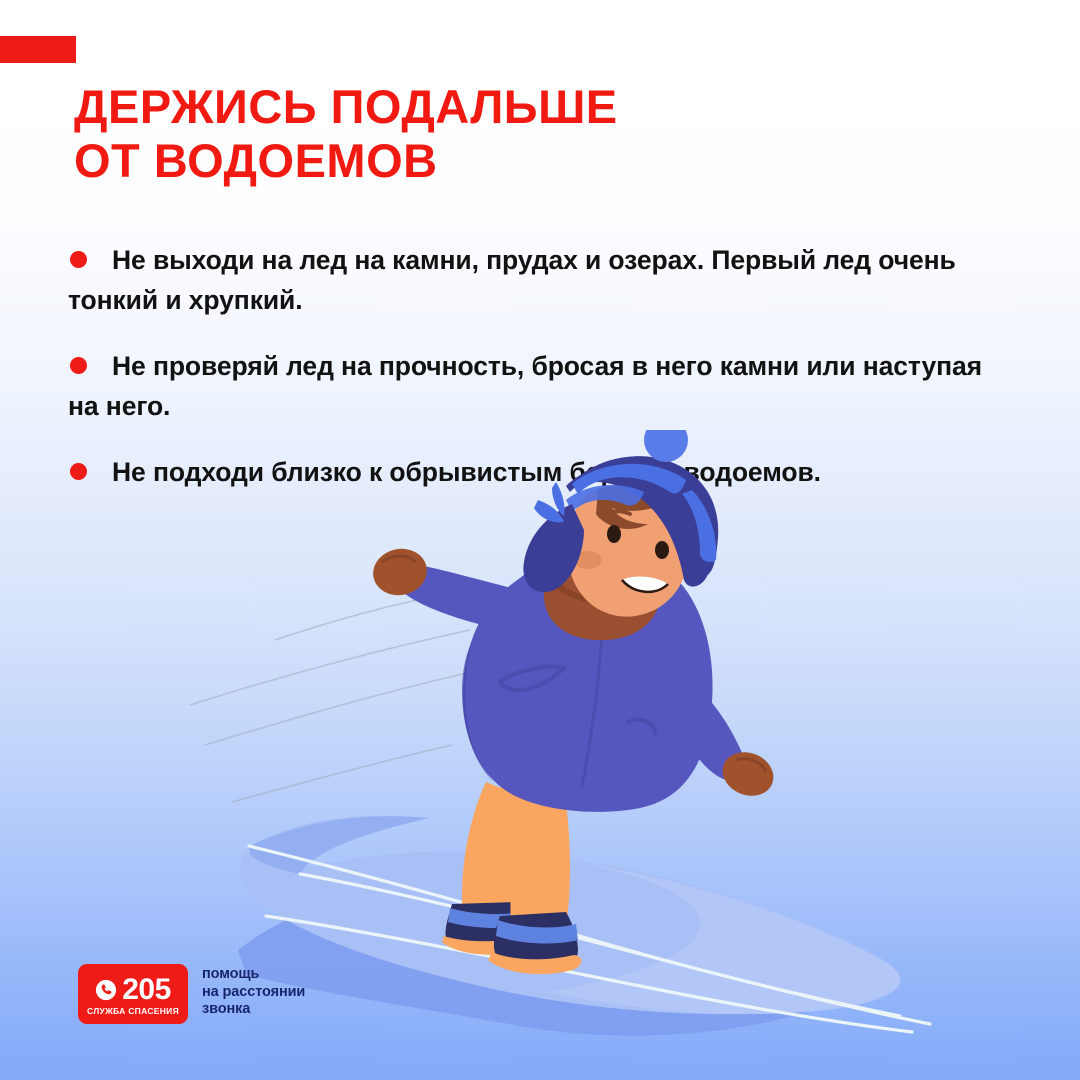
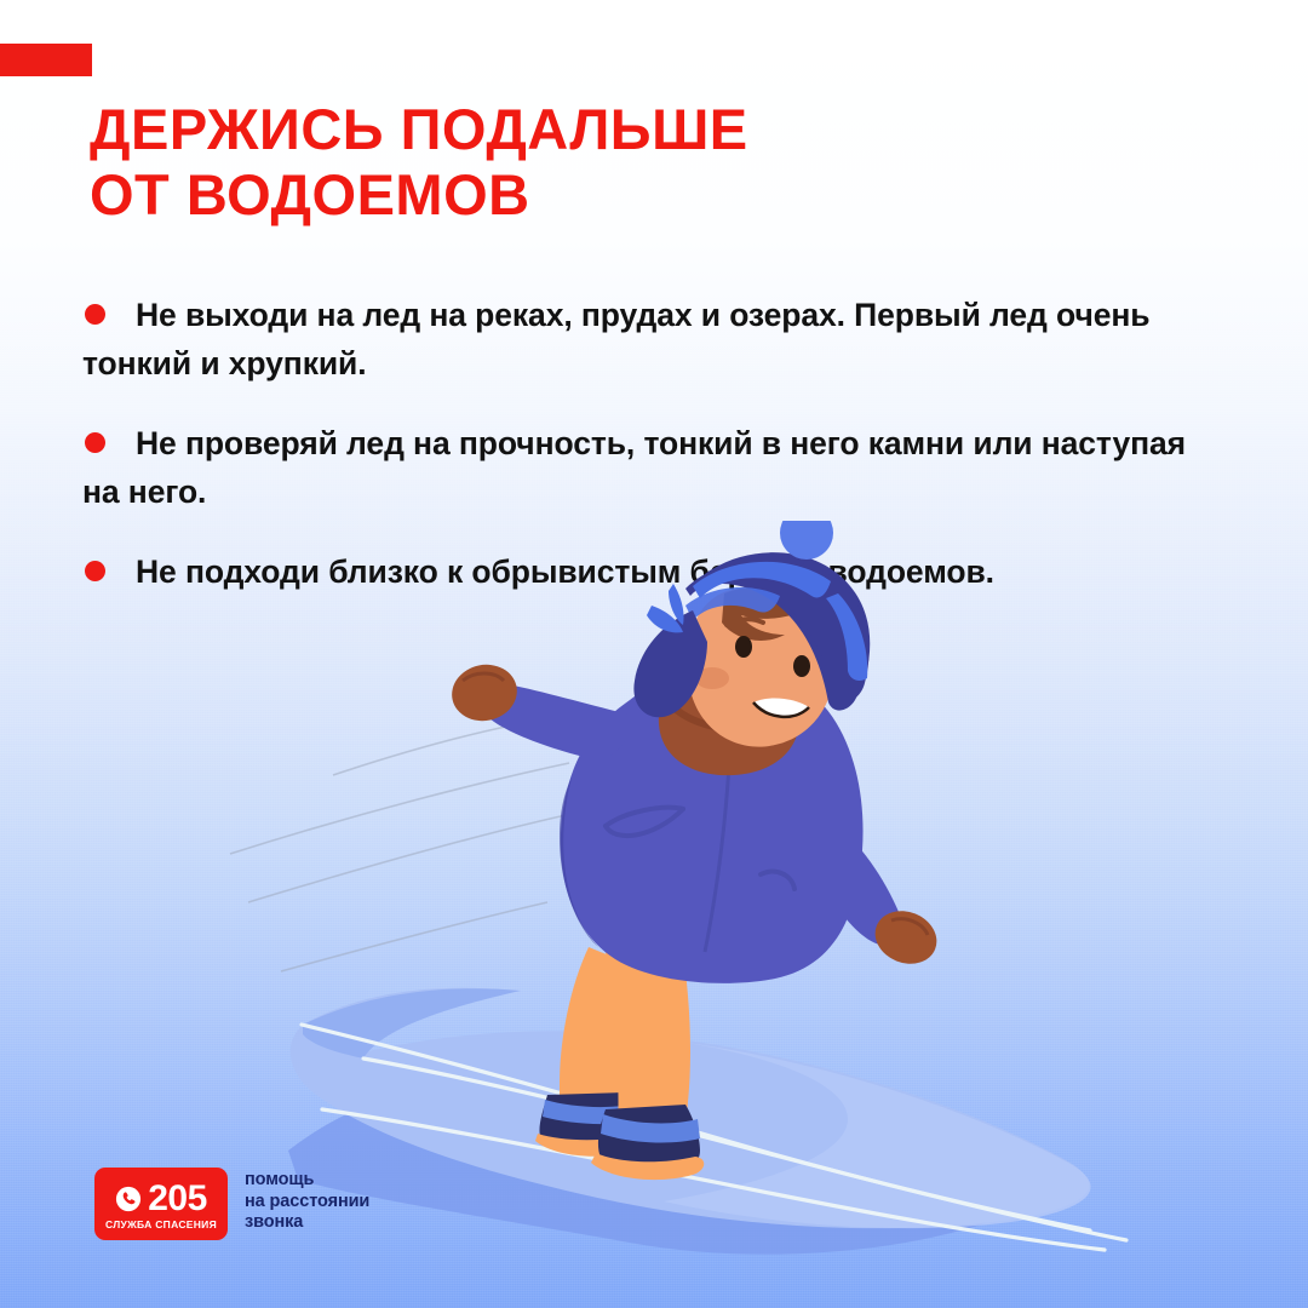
  ДЕРЖИСЬ ПОДАЛЬШЕ
  ОТ ВОДОЕМОВ
- Не выходи на лед на камни, прудах и озерах. Первый лед очень тонкий и хрупкий.
+ Не выходи на лед на реках, прудах и озерах. Первый лед очень тонкий и хрупкий.
- Не проверяй лед на прочность, бросая в него камни или наступая на него.
+ Не проверяй лед на прочность, тонкий в него камни или наступая на него.
  Не подходи близко к обрывистым б водоемов.
  205
  СЛУЖБА СПАСЕНИЯ
  помощь
  на расстоянии
  звонка
